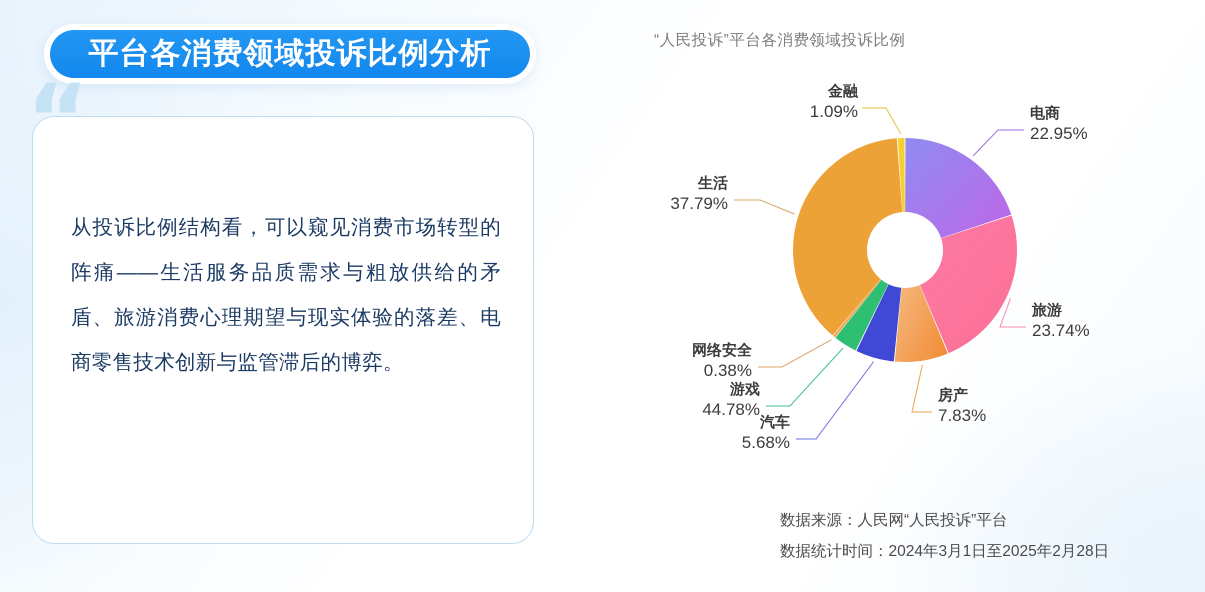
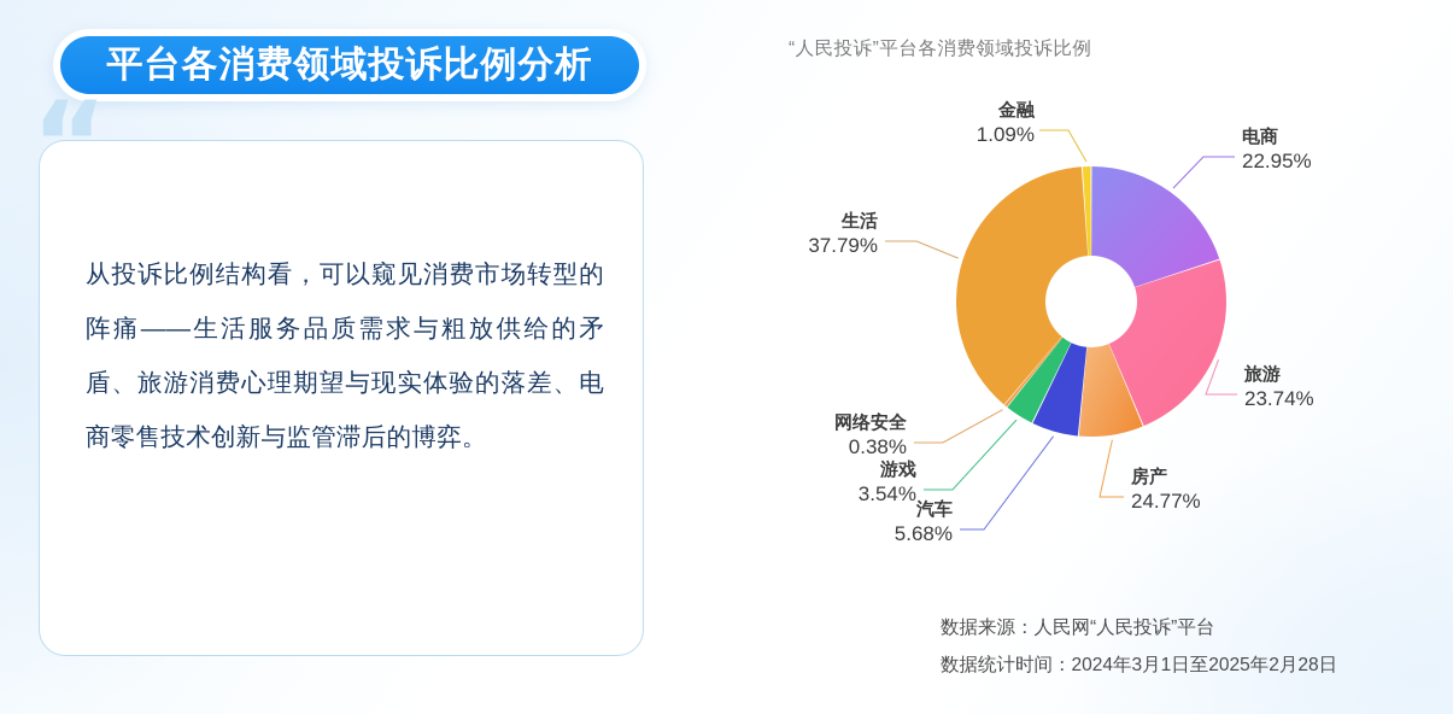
  平台各消费领域投诉比例分析
  从投诉比例结构看，可以窥见消费市场转型的阵痛——生活服务品质需求与粗放供给的矛盾、旅游消费心理期望与现实体验的落差、电商零售技术创新与监管滞后的博弈。
  “人民投诉”平台各消费领域投诉比例
  电商
  22.95%
  旅游
  23.74%
  房产
- 7.83%
+ 24.77%
  汽车
  5.68%
  游戏
- 44.78%
+ 3.54%
  网络安全
  0.38%
  生活
  37.79%
  金融
  1.09%
  数据来源：人民网“人民投诉”平台
  数据统计时间：2024年3月1日至2025年2月28日
